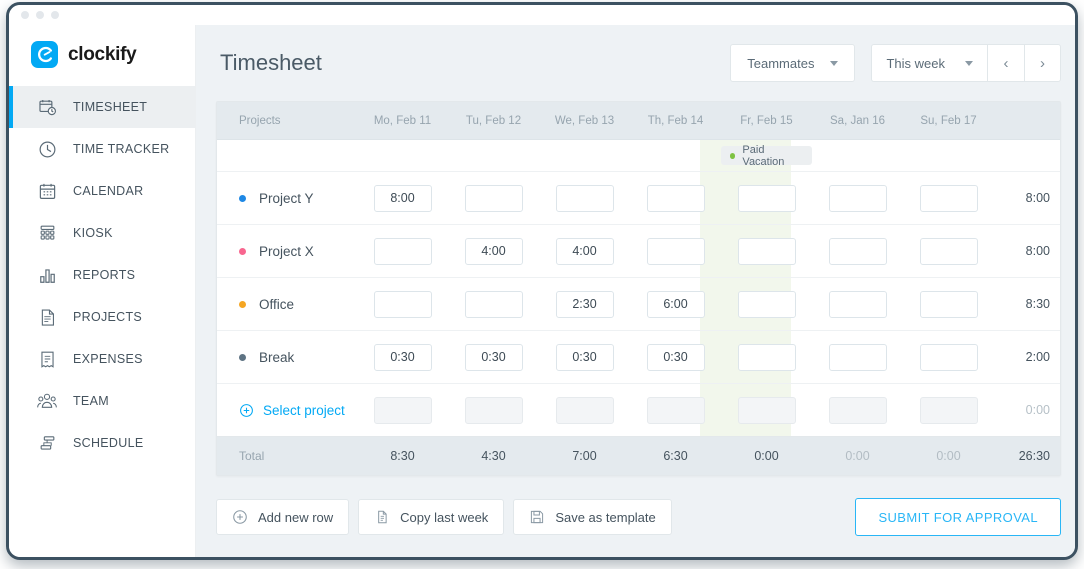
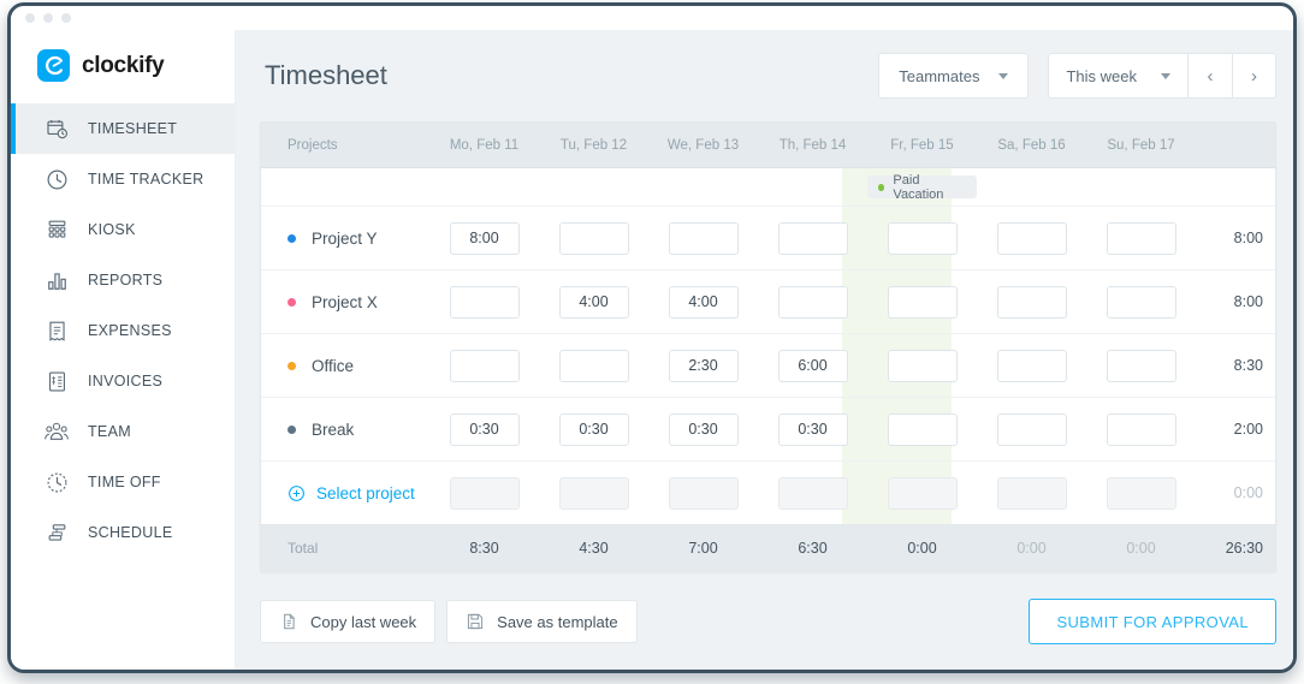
  clockify
  TIMESHEET
  TIME TRACKER
- CALENDAR
  KIOSK
  REPORTS
- PROJECTS
  EXPENSES
+ INVOICES
  TEAM
+ TIME OFF
  SCHEDULE
  Timesheet
  Teammates
  This week
  ‹
  ›
  Projects
  Mo, Feb 11
  Tu, Feb 12
  We, Feb 13
  Th, Feb 14
  Fr, Feb 15
- Sa, Jan 16
+ Sa, Feb 16
  Su, Feb 17
  Paid Vacation
  Project Y
  8:00
  8:00
  Project X
  4:00
  4:00
  8:00
  Office
  2:30
  6:00
  8:30
  Break
  0:30
  0:30
  0:30
  0:30
  2:00
  Select project
  0:00
  Total
  8:30
  4:30
  7:00
  6:30
  0:00
  0:00
  0:00
  26:30
- Add new row
  Copy last week
  Save as template
  SUBMIT FOR APPROVAL
